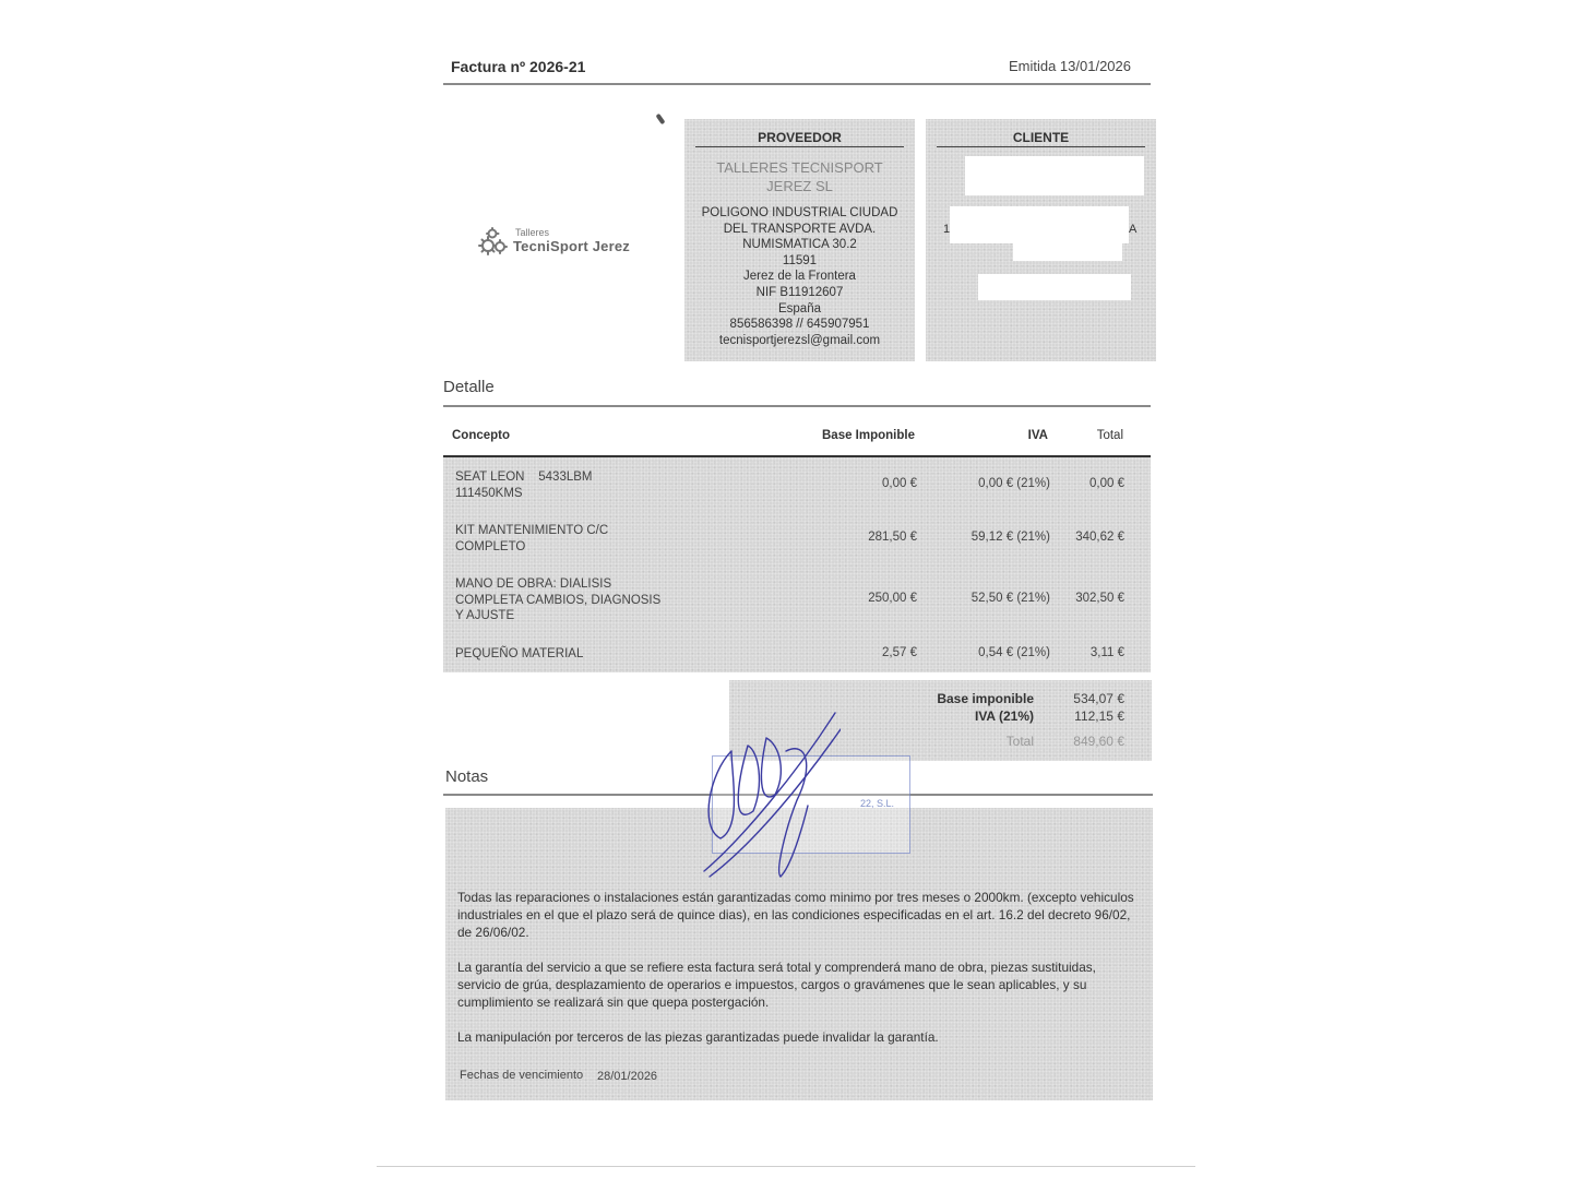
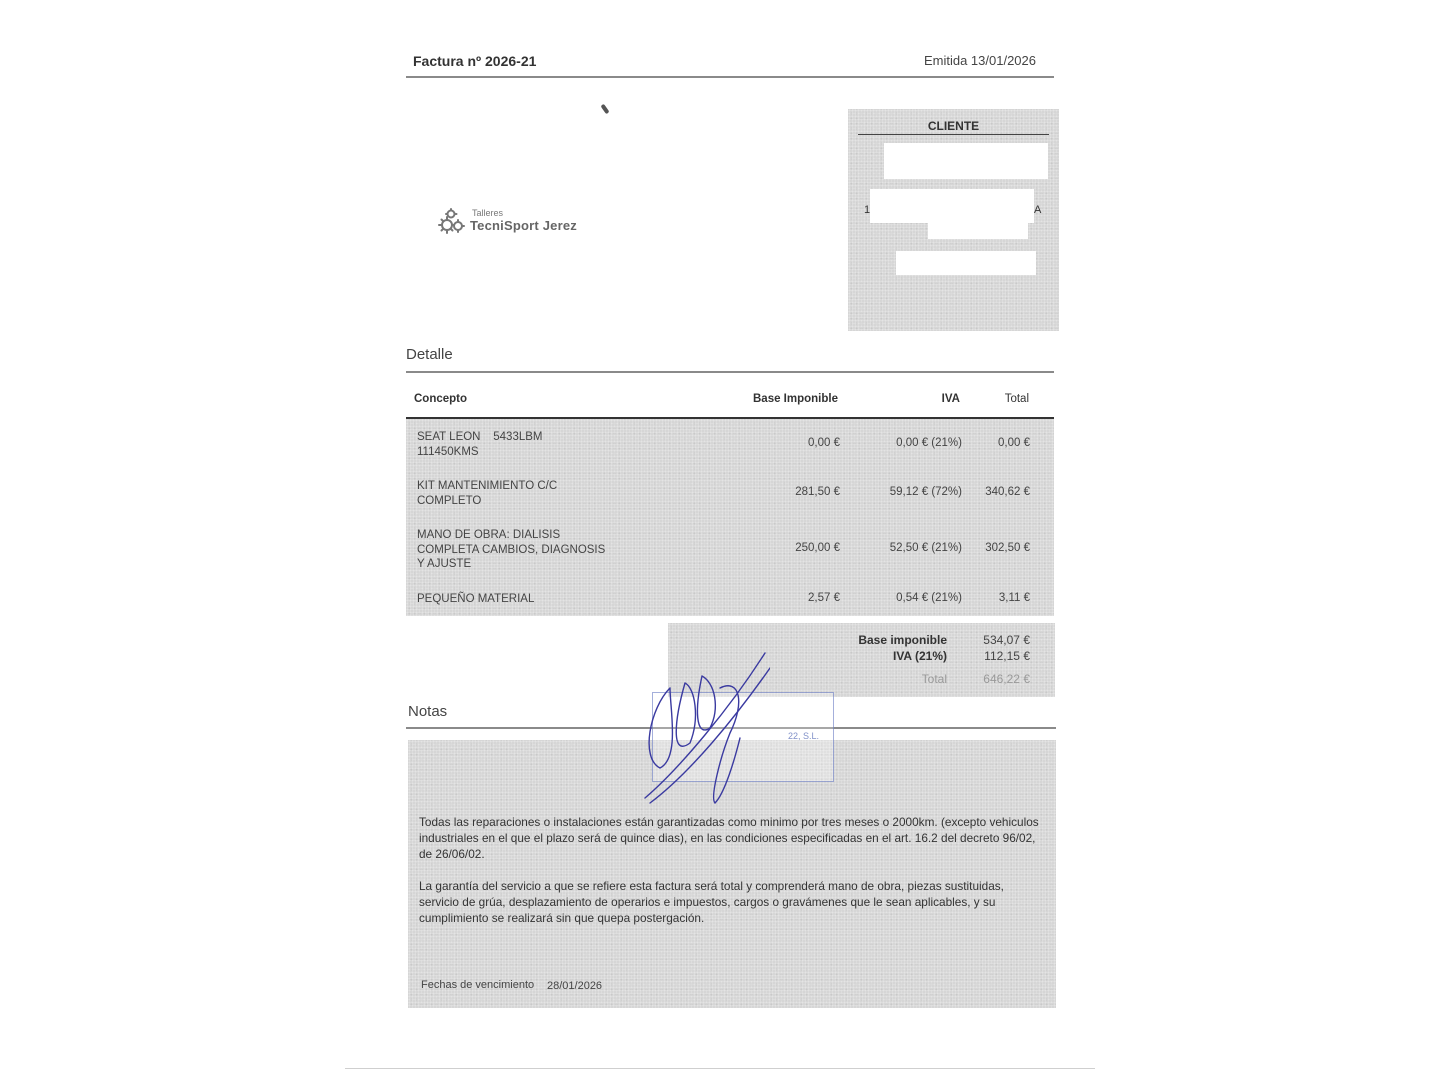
  Factura nº 2026-21
  Emitida 13/01/2026
  Talleres
  TecniSport Jerez
- PROVEEDOR
- TALLERES TECNISPORT
- JEREZ SL
- POLIGONO INDUSTRIAL CIUDAD
- DEL TRANSPORTE AVDA.
- NUMISMATICA 30.2
- 11591
- Jerez de la Frontera
- NIF B11912607
- España
- 856586398 // 645907951
- tecnisportjerezsl@gmail.com
  CLIENTE
  1
  A
  Detalle
  Concepto
  Base Imponible
  IVA
  Total
  SEAT LEON 5433LBM
  111450KMS
  0,00 €
  0,00 € (21%)
  0,00 €
  KIT MANTENIMIENTO C/C
  COMPLETO
  281,50 €
- 59,12 € (21%)
+ 59,12 € (72%)
  340,62 €
  MANO DE OBRA: DIALISIS
  COMPLETA CAMBIOS, DIAGNOSIS
  Y AJUSTE
  250,00 €
  52,50 € (21%)
  302,50 €
  PEQUEÑO MATERIAL
  2,57 €
  0,54 € (21%)
  3,11 €
  Base imponible
  534,07 €
  IVA (21%)
  112,15 €
  Total
- 849,60 €
+ 646,22 €
  Notas
  Todas las reparaciones o instalaciones están garantizadas como minimo por tres meses o 2000km. (excepto vehiculos industriales en el que el plazo será de quince dias), en las condiciones especificadas en el art. 16.2 del decreto 96/02, de 26/06/02.
  La garantía del servicio a que se refiere esta factura será total y comprenderá mano de obra, piezas sustituidas, servicio de grúa, desplazamiento de operarios e impuestos, cargos o gravámenes que le sean aplicables, y su cumplimiento se realizará sin que quepa postergación.
- La manipulación por terceros de las piezas garantizadas puede invalidar la garantía.
  Fechas de vencimiento
  28/01/2026
  22, S.L.
